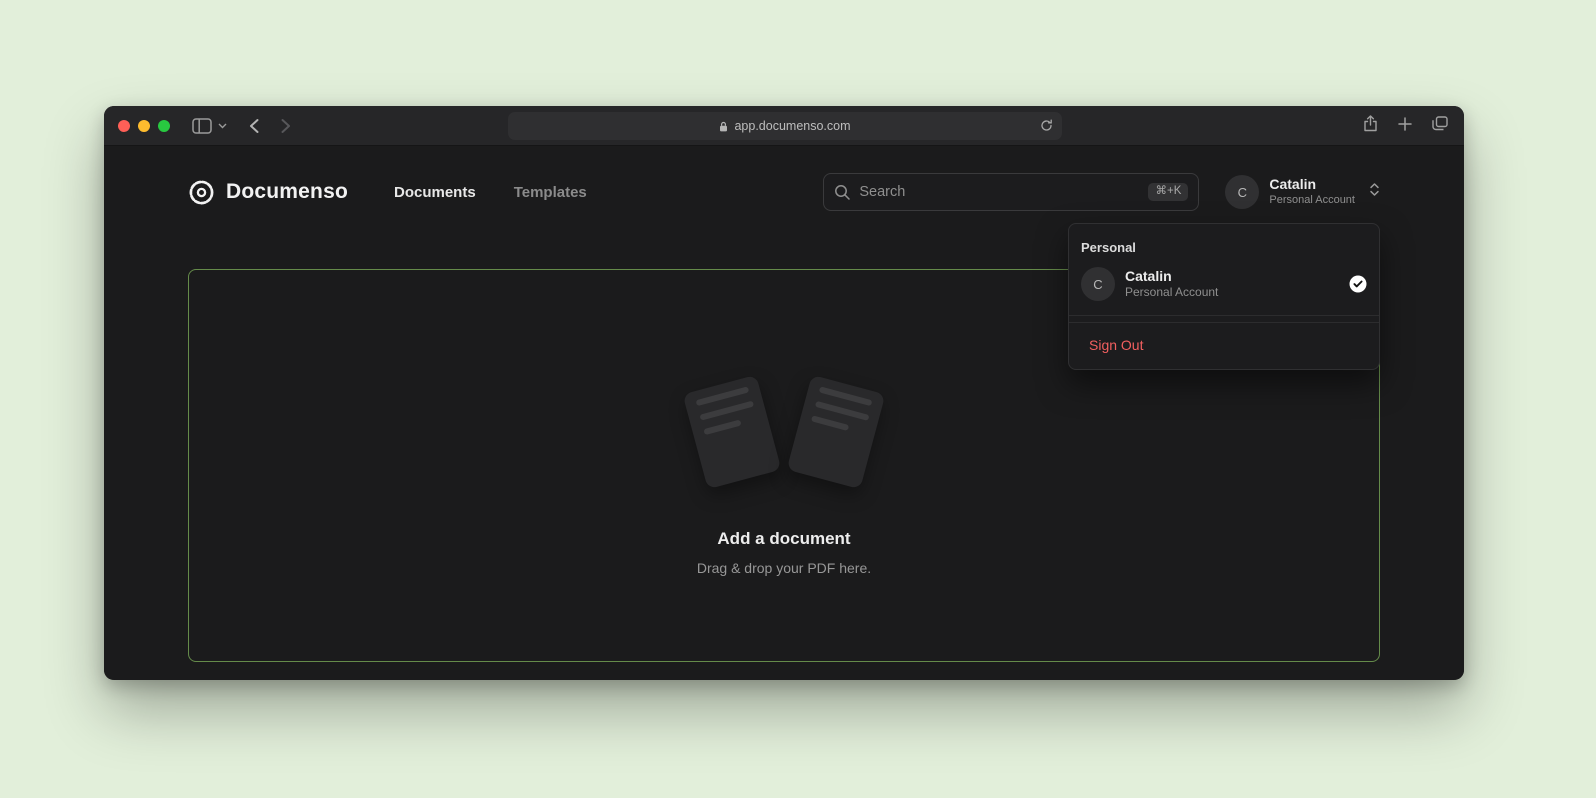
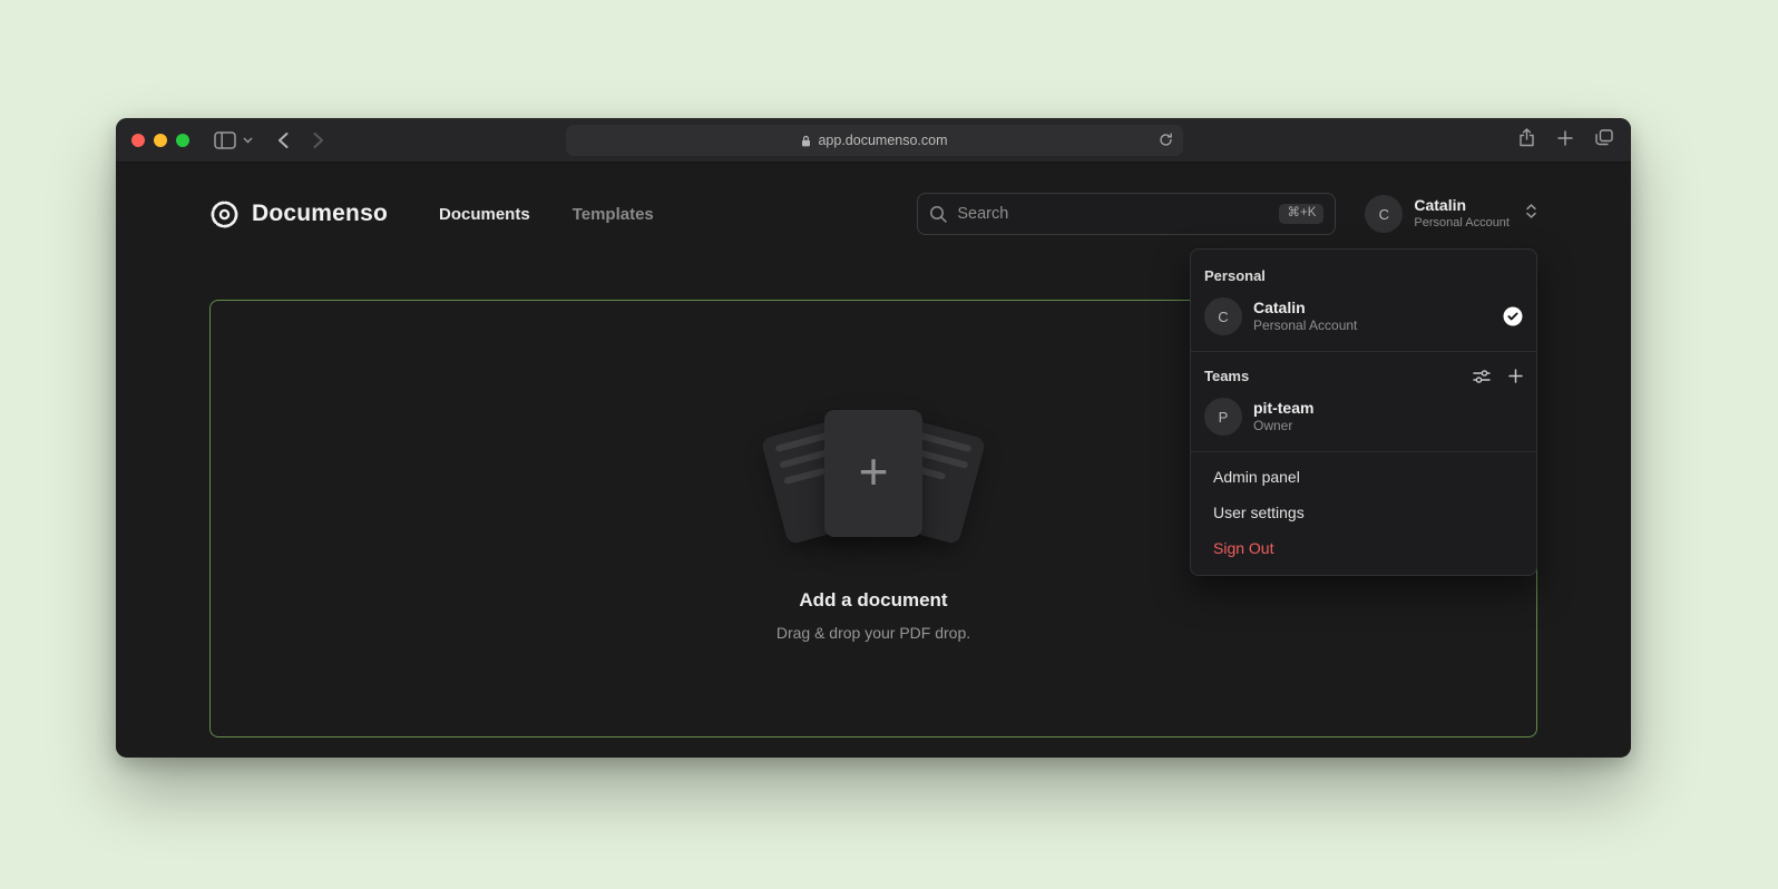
  app.documenso.com
  Documenso
  Documents
  Templates
  Search
  ⌘+K
  C
  Catalin
  Personal Account
+ +
  Add a document
- Drag & drop your PDF here.
+ Drag & drop your PDF drop.
  Personal
  C
  Catalin
  Personal Account
+ Teams
+ P
+ pit-team
+ Owner
+ Admin panel
+ User settings
  Sign Out
